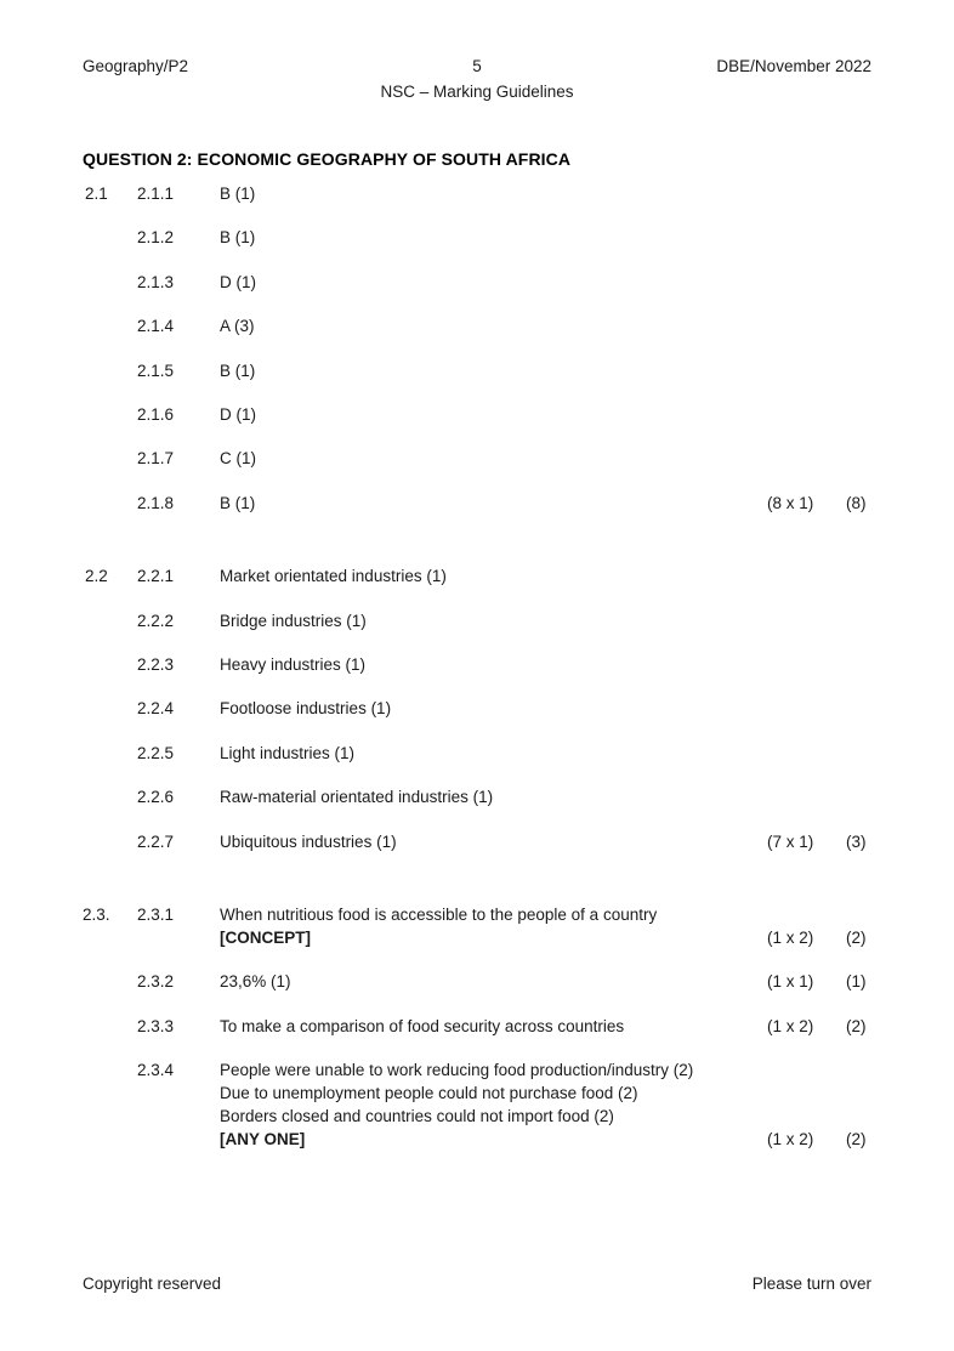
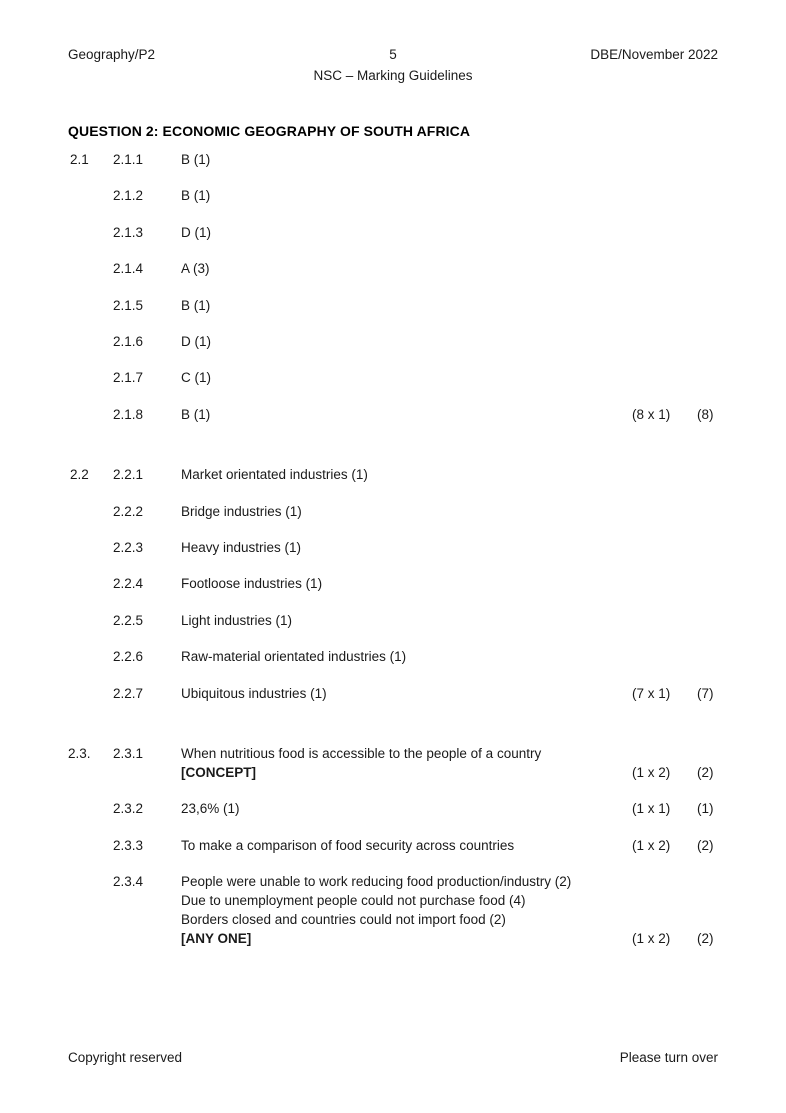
  Geography/P2
  5
  DBE/November 2022
  NSC – Marking Guidelines
  QUESTION 2: ECONOMIC GEOGRAPHY OF SOUTH AFRICA
  2.1
  2.1.1
  B (1)
  2.1.2
  B (1)
  2.1.3
  D (1)
  2.1.4
  A (3)
  2.1.5
  B (1)
  2.1.6
  D (1)
  2.1.7
  C (1)
  2.1.8
  B (1)
  (8 x 1)
  (8)
  2.2
  2.2.1
  Market orientated industries (1)
  2.2.2
  Bridge industries (1)
  2.2.3
  Heavy industries (1)
  2.2.4
  Footloose industries (1)
  2.2.5
  Light industries (1)
  2.2.6
  Raw-material orientated industries (1)
  2.2.7
  Ubiquitous industries (1)
  (7 x 1)
- (3)
+ (7)
  2.3.
  2.3.1
  When nutritious food is accessible to the people of a country
  [CONCEPT]
  (1 x 2)
  (2)
  2.3.2
  23,6% (1)
  (1 x 1)
  (1)
  2.3.3
  To make a comparison of food security across countries
  (1 x 2)
  (2)
  2.3.4
  People were unable to work reducing food production/industry (2)
- Due to unemployment people could not purchase food (2)
+ Due to unemployment people could not purchase food (4)
  Borders closed and countries could not import food (2)
  [ANY ONE]
  (1 x 2)
  (2)
  Copyright reserved
  Please turn over
